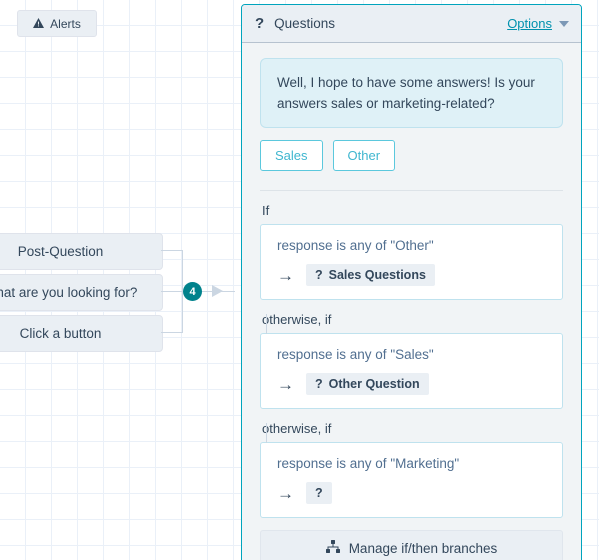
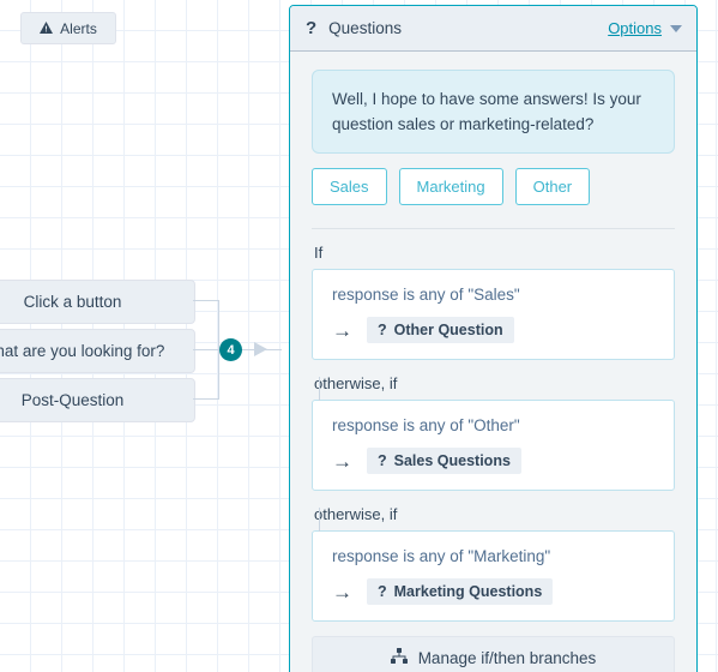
  Alerts
- Post-Question
+ Click a button
  hat are you looking for?
- Click a button
+ Post-Question
  4
  ?
  Questions
  Options
- Well, I hope to have some answers! Is your answers sales or marketing-related?
+ Well, I hope to have some answers! Is your question sales or marketing-related?
  Sales
+ Marketing
  Other
  If
- response is any of "Other"
+ response is any of "Sales"
  →
  ?
- Sales Questions
+ Other Question
  therwise, if
- response is any of "Sales"
+ response is any of "Other"
  →
  ?
- Other Question
+ Sales Questions
  therwise, if
  response is any of "Marketing"
  →
  ?
+ Marketing Questions
  Manage if/then branches
